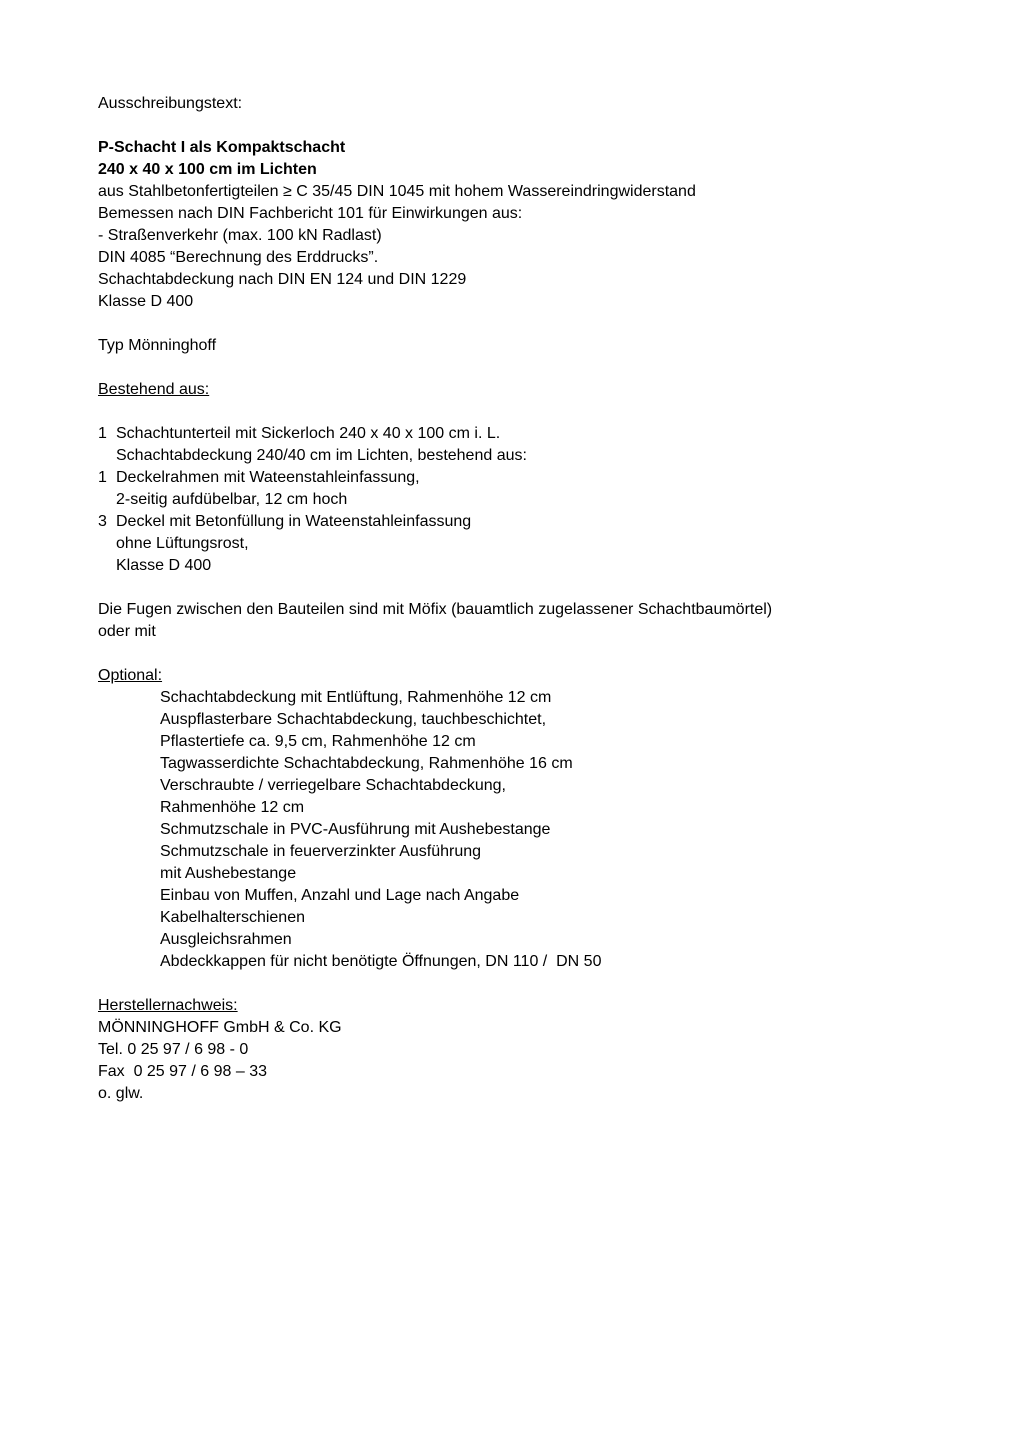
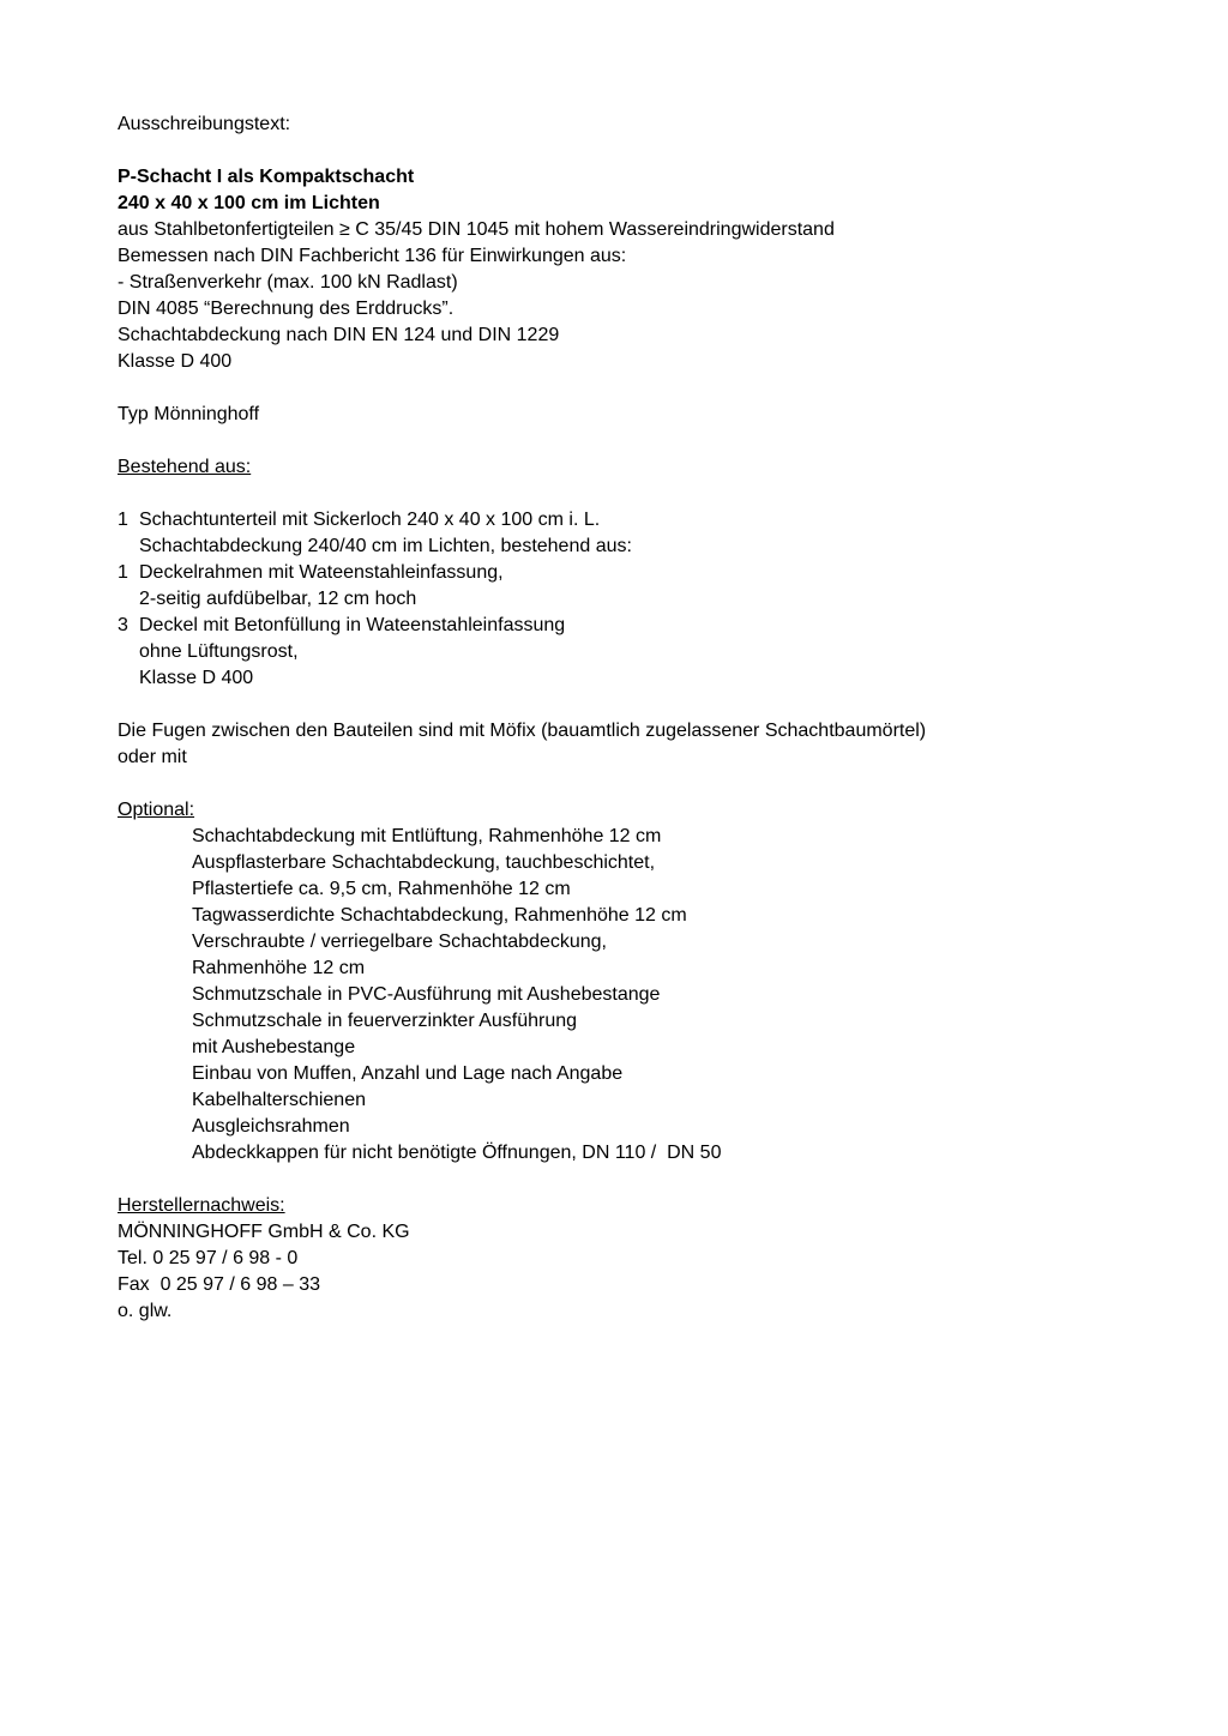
  Ausschreibungstext:
  P-Schacht I als Kompaktschacht
  240 x 40 x 100 cm im Lichten
  aus Stahlbetonfertigteilen ≥ C 35/45 DIN 1045 mit hohem Wassereindringwiderstand
- Bemessen nach DIN Fachbericht 101 für Einwirkungen aus:
+ Bemessen nach DIN Fachbericht 136 für Einwirkungen aus:
  - Straßenverkehr (max. 100 kN Radlast)
  DIN 4085 “Berechnung des Erddrucks”.
  Schachtabdeckung nach DIN EN 124 und DIN 1229
  Klasse D 400
  Typ Mönninghoff
  Bestehend aus:
  1
  Schachtunterteil mit Sickerloch 240 x 40 x 100 cm i. L.
  Schachtabdeckung 240/40 cm im Lichten, bestehend aus:
  1
  Deckelrahmen mit Wateenstahleinfassung,
  2-seitig aufdübelbar, 12 cm hoch
  3
  Deckel mit Betonfüllung in Wateenstahleinfassung
  ohne Lüftungsrost,
  Klasse D 400
  Die Fugen zwischen den Bauteilen sind mit Möfix (bauamtlich zugelassener Schachtbaumörtel)
  oder mit
  Optional:
  Schachtabdeckung mit Entlüftung, Rahmenhöhe 12 cm
  Auspflasterbare Schachtabdeckung, tauchbeschichtet,
  Pflastertiefe ca. 9,5 cm, Rahmenhöhe 12 cm
- Tagwasserdichte Schachtabdeckung, Rahmenhöhe 16 cm
+ Tagwasserdichte Schachtabdeckung, Rahmenhöhe 12 cm
  Verschraubte / verriegelbare Schachtabdeckung,
  Rahmenhöhe 12 cm
  Schmutzschale in PVC-Ausführung mit Aushebestange
  Schmutzschale in feuerverzinkter Ausführung
  mit Aushebestange
  Einbau von Muffen, Anzahl und Lage nach Angabe
  Kabelhalterschienen
  Ausgleichsrahmen
  Abdeckkappen für nicht benötigte Öffnungen, DN 110 / DN 50
  Herstellernachweis:
  MÖNNINGHOFF GmbH & Co. KG
  Tel. 0 25 97 / 6 98 - 0
  Fax 0 25 97 / 6 98 – 33
  o. glw.
